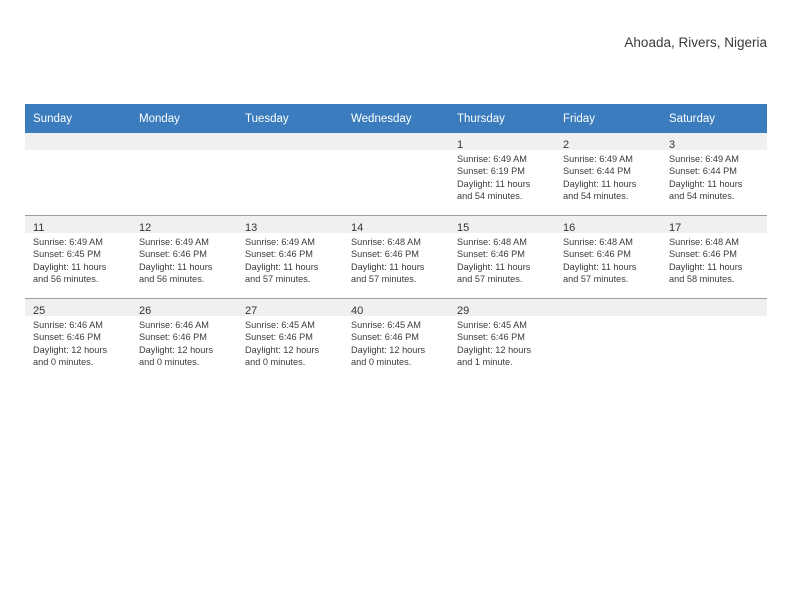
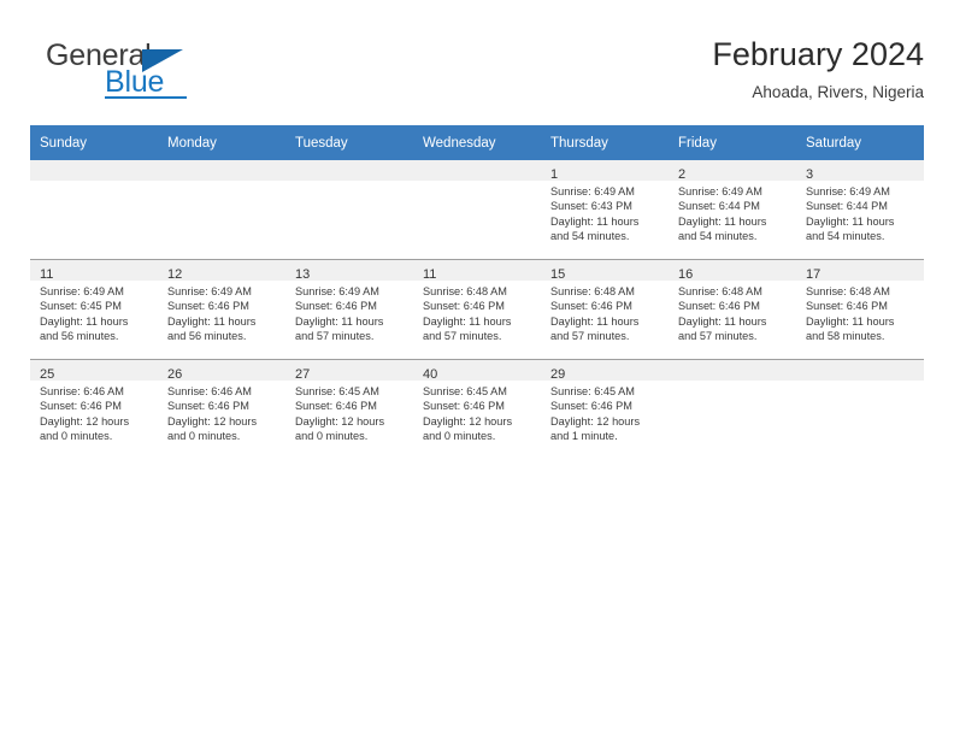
+ General
+ Blue
+ February 2024
  Ahoada, Rivers, Nigeria
  Sunday	Monday	Tuesday	Wednesday	Thursday	Friday	Saturday
- 				1Sunrise: 6:49 AMSunset: 6:19 PMDaylight: 11 hoursand 54 minutes.	2Sunrise: 6:49 AMSunset: 6:44 PMDaylight: 11 hoursand 54 minutes.	3Sunrise: 6:49 AMSunset: 6:44 PMDaylight: 11 hoursand 54 minutes.
+ 				1Sunrise: 6:49 AMSunset: 6:43 PMDaylight: 11 hoursand 54 minutes.	2Sunrise: 6:49 AMSunset: 6:44 PMDaylight: 11 hoursand 54 minutes.	3Sunrise: 6:49 AMSunset: 6:44 PMDaylight: 11 hoursand 54 minutes.
- 11Sunrise: 6:49 AMSunset: 6:45 PMDaylight: 11 hoursand 56 minutes.	12Sunrise: 6:49 AMSunset: 6:46 PMDaylight: 11 hoursand 56 minutes.	13Sunrise: 6:49 AMSunset: 6:46 PMDaylight: 11 hoursand 57 minutes.	14Sunrise: 6:48 AMSunset: 6:46 PMDaylight: 11 hoursand 57 minutes.	15Sunrise: 6:48 AMSunset: 6:46 PMDaylight: 11 hoursand 57 minutes.	16Sunrise: 6:48 AMSunset: 6:46 PMDaylight: 11 hoursand 57 minutes.	17Sunrise: 6:48 AMSunset: 6:46 PMDaylight: 11 hoursand 58 minutes.
+ 11Sunrise: 6:49 AMSunset: 6:45 PMDaylight: 11 hoursand 56 minutes.	12Sunrise: 6:49 AMSunset: 6:46 PMDaylight: 11 hoursand 56 minutes.	13Sunrise: 6:49 AMSunset: 6:46 PMDaylight: 11 hoursand 57 minutes.	11Sunrise: 6:48 AMSunset: 6:46 PMDaylight: 11 hoursand 57 minutes.	15Sunrise: 6:48 AMSunset: 6:46 PMDaylight: 11 hoursand 57 minutes.	16Sunrise: 6:48 AMSunset: 6:46 PMDaylight: 11 hoursand 57 minutes.	17Sunrise: 6:48 AMSunset: 6:46 PMDaylight: 11 hoursand 58 minutes.
  25Sunrise: 6:46 AMSunset: 6:46 PMDaylight: 12 hoursand 0 minutes.	26Sunrise: 6:46 AMSunset: 6:46 PMDaylight: 12 hoursand 0 minutes.	27Sunrise: 6:45 AMSunset: 6:46 PMDaylight: 12 hoursand 0 minutes.	40Sunrise: 6:45 AMSunset: 6:46 PMDaylight: 12 hoursand 0 minutes.	29Sunrise: 6:45 AMSunset: 6:46 PMDaylight: 12 hoursand 1 minute.
